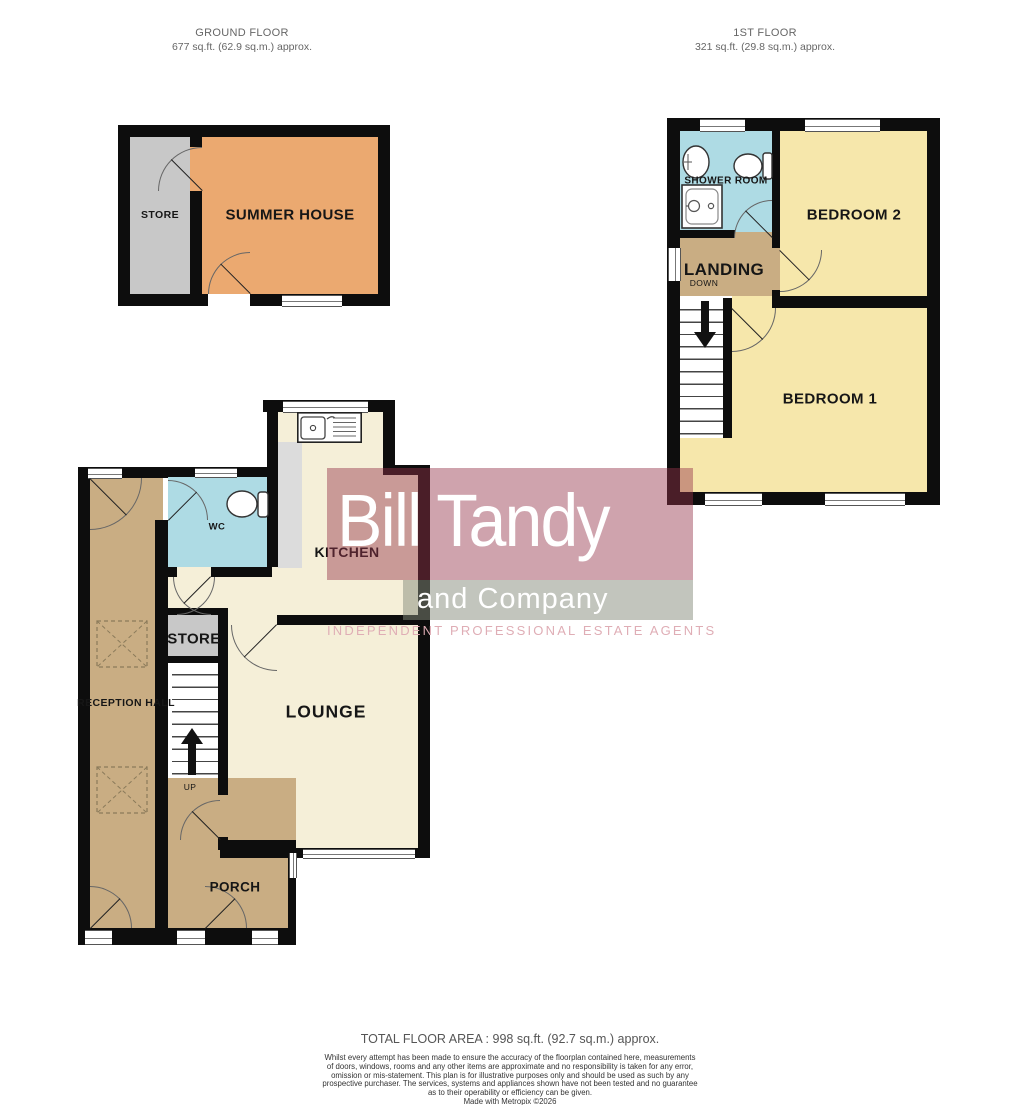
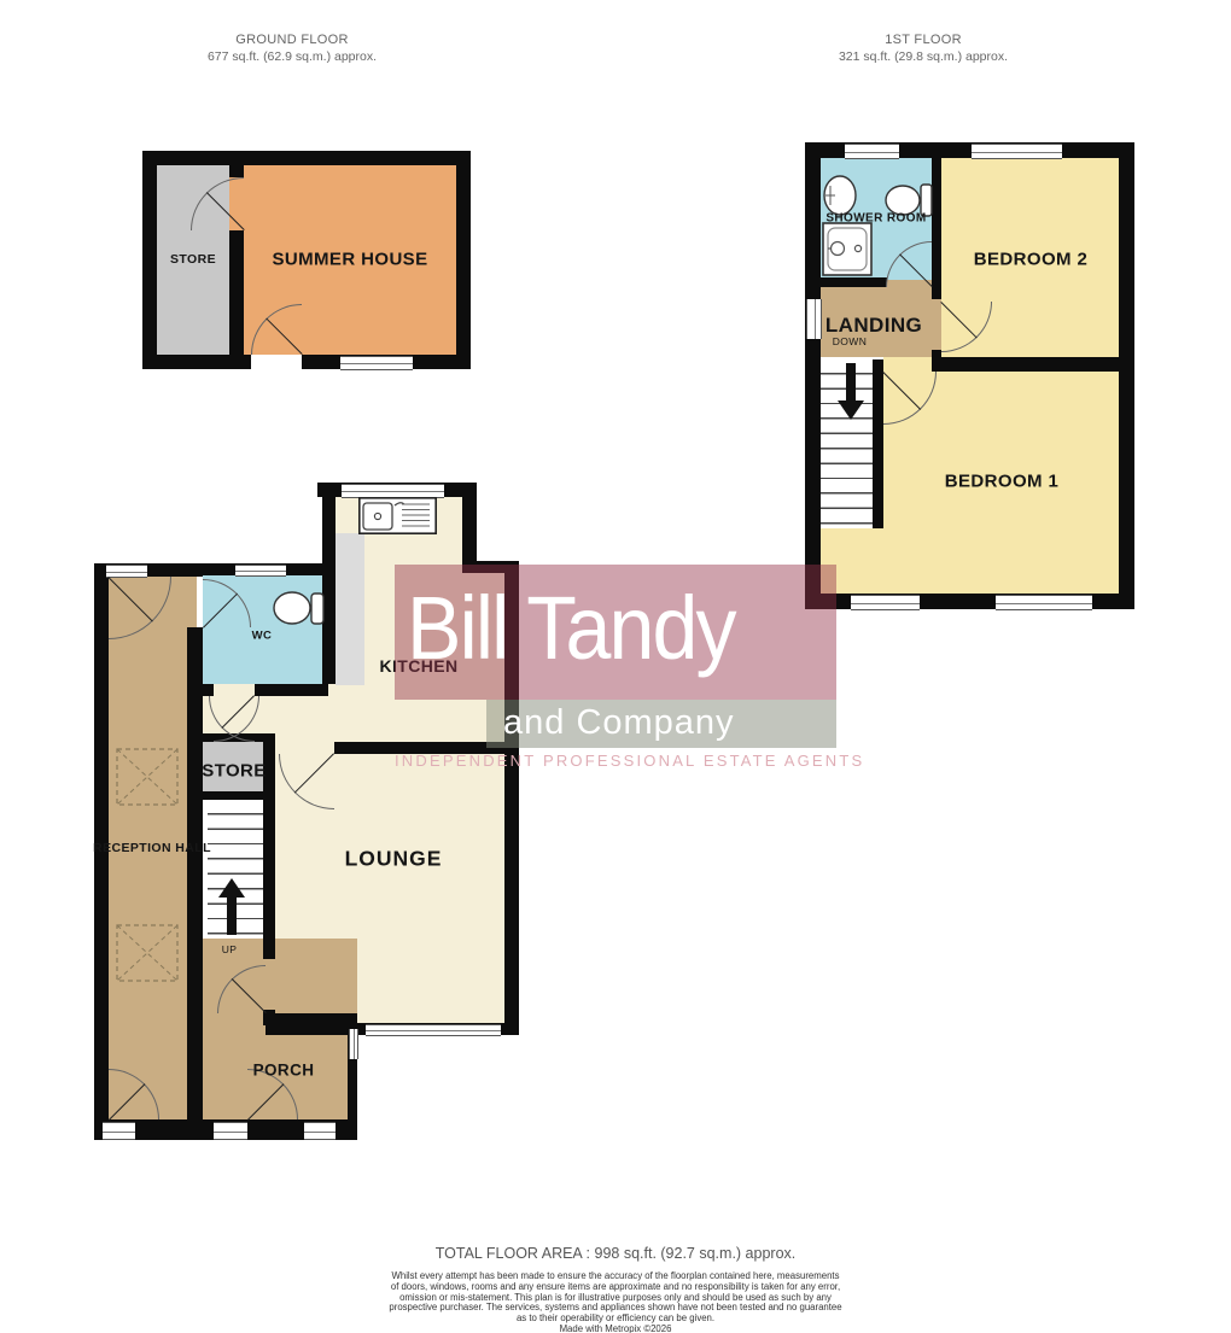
  GROUND FLOOR
  677 sq.ft. (62.9 sq.m.) approx.
  1ST FLOOR
  321 sq.ft. (29.8 sq.m.) approx.
  STORE
  SUMMER HOUSE
  SHOWER ROOM
  BEDROOM 2
  LANDING
  DOWN
  BEDROOM 1
  WC
  KITCHEN
  RECEPTION HALL
  STORE
  UP
  LOUNGE
  PORCH
  Bill Tandy
  and Company
  INDEPENDENT PROFESSIONAL ESTATE AGENTS
  TOTAL FLOOR AREA : 998 sq.ft. (92.7 sq.m.) approx.
  Whilst every attempt has been made to ensure the accuracy of the floorplan contained here, measurements
- of doors, windows, rooms and any other items are approximate and no responsibility is taken for any error,
+ of doors, windows, rooms and any ensure items are approximate and no responsibility is taken for any error,
  omission or mis-statement. This plan is for illustrative purposes only and should be used as such by any
  prospective purchaser. The services, systems and appliances shown have not been tested and no guarantee
  as to their operability or efficiency can be given.
  Made with Metropix ©2026
